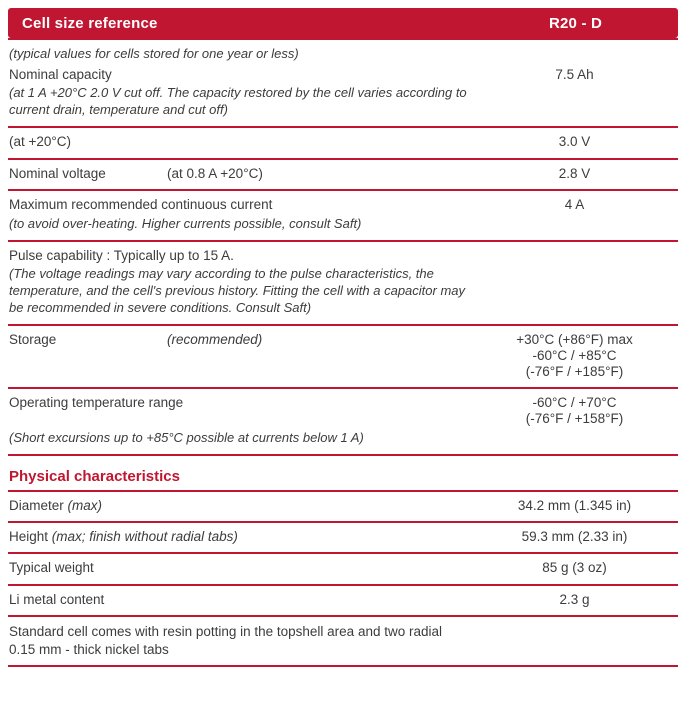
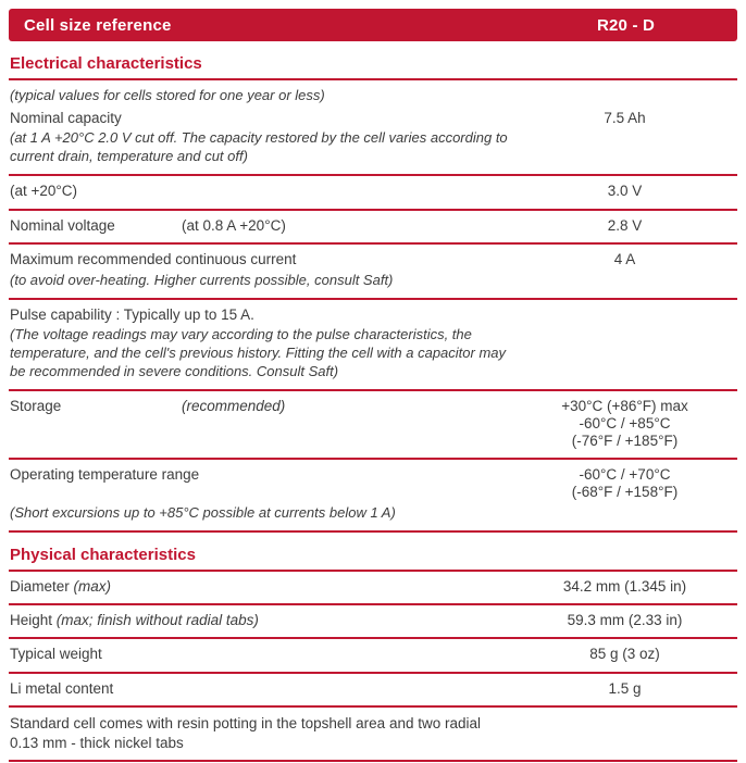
  Cell size reference
  R20 - D
+ Electrical characteristics
  (typical values for cells stored for one year or less)
  Nominal capacity
  7.5 Ah
  (at 1 A +20°C 2.0 V cut off. The capacity restored by the cell varies according to current drain, temperature and cut off)
  (at +20°C)
  3.0 V
  Nominal voltage
  (at 0.8 A +20°C)
  2.8 V
  Maximum recommended continuous current
  4 A
  (to avoid over-heating. Higher currents possible, consult Saft)
  Pulse capability : Typically up to 15 A.
  (The voltage readings may vary according to the pulse characteristics, the temperature, and the cell's previous history. Fitting the cell with a capacitor may be recommended in severe conditions. Consult Saft)
  Storage
  (recommended)
  +30°C (+86°F) max
  -60°C / +85°C
  (-76°F / +185°F)
  Operating temperature range
  -60°C / +70°C
- (-76°F / +158°F)
+ (-68°F / +158°F)
  (Short excursions up to +85°C possible at currents below 1 A)
  Physical characteristics
  Diameter (max)
  34.2 mm (1.345 in)
  Height (max; finish without radial tabs)
  59.3 mm (2.33 in)
  Typical weight
  85 g (3 oz)
  Li metal content
- 2.3 g
+ 1.5 g
- Standard cell comes with resin potting in the topshell area and two radial 0.15 mm - thick nickel tabs
+ Standard cell comes with resin potting in the topshell area and two radial 0.13 mm - thick nickel tabs
